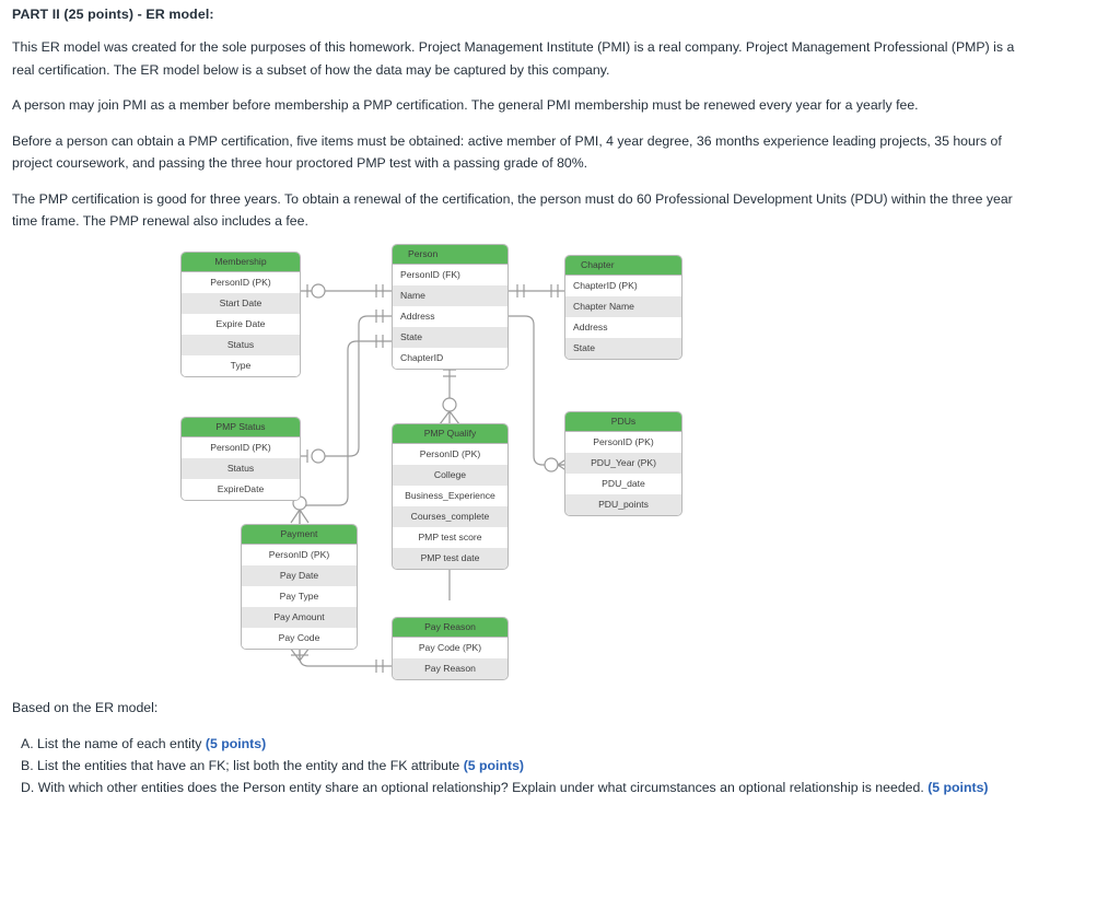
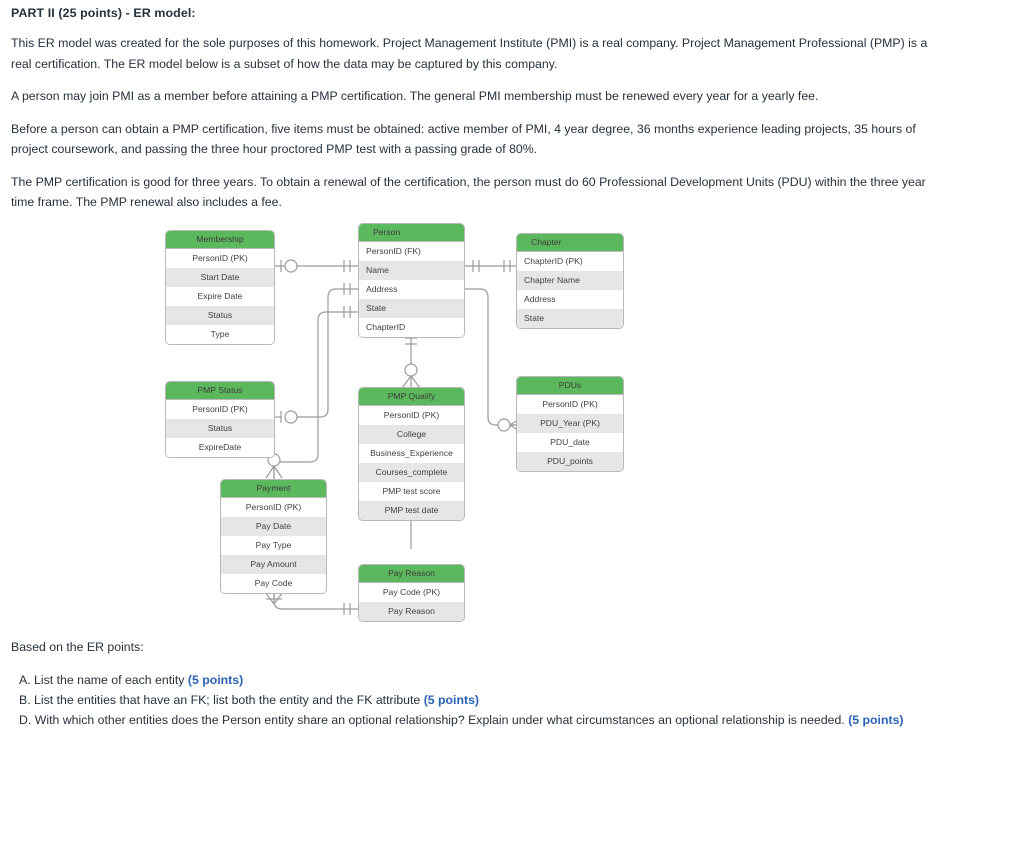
  PART II (25 points) - ER model:
  This ER model was created for the sole purposes of this homework. Project Management Institute (PMI) is a real company. Project Management Professional (PMP) is a real certification. The ER model below is a subset of how the data may be captured by this company.
- A person may join PMI as a member before membership a PMP certification. The general PMI membership must be renewed every year for a yearly fee.
+ A person may join PMI as a member before attaining a PMP certification. The general PMI membership must be renewed every year for a yearly fee.
  Before a person can obtain a PMP certification, five items must be obtained: active member of PMI, 4 year degree, 36 months experience leading projects, 35 hours of project coursework, and passing the three hour proctored PMP test with a passing grade of 80%.
  The PMP certification is good for three years. To obtain a renewal of the certification, the person must do 60 Professional Development Units (PDU) within the three year time frame. The PMP renewal also includes a fee.
  Membership
  PersonID (PK)
  Start Date
  Expire Date
  Status
  Type
  Person
  PersonID (FK)
  Name
  Address
  State
  ChapterID
  Chapter
  ChapterID (PK)
  Chapter Name
  Address
  State
  PMP Status
  PersonID (PK)
  Status
  ExpireDate
  PMP Qualify
  PersonID (PK)
  College
  Business_Experience
  Courses_complete
  PMP test score
  PMP test date
  PDUs
  PersonID (PK)
  PDU_Year (PK)
  PDU_date
  PDU_points
  Payment
  PersonID (PK)
  Pay Date
  Pay Type
  Pay Amount
  Pay Code
  Pay Reason
  Pay Code (PK)
  Pay Reason
- Based on the ER model:
+ Based on the ER points:
  A. List the name of each entity (5 points)
  B. List the entities that have an FK; list both the entity and the FK attribute (5 points)
  D. With which other entities does the Person entity share an optional relationship? Explain under what circumstances an optional relationship is needed. (5 points)
